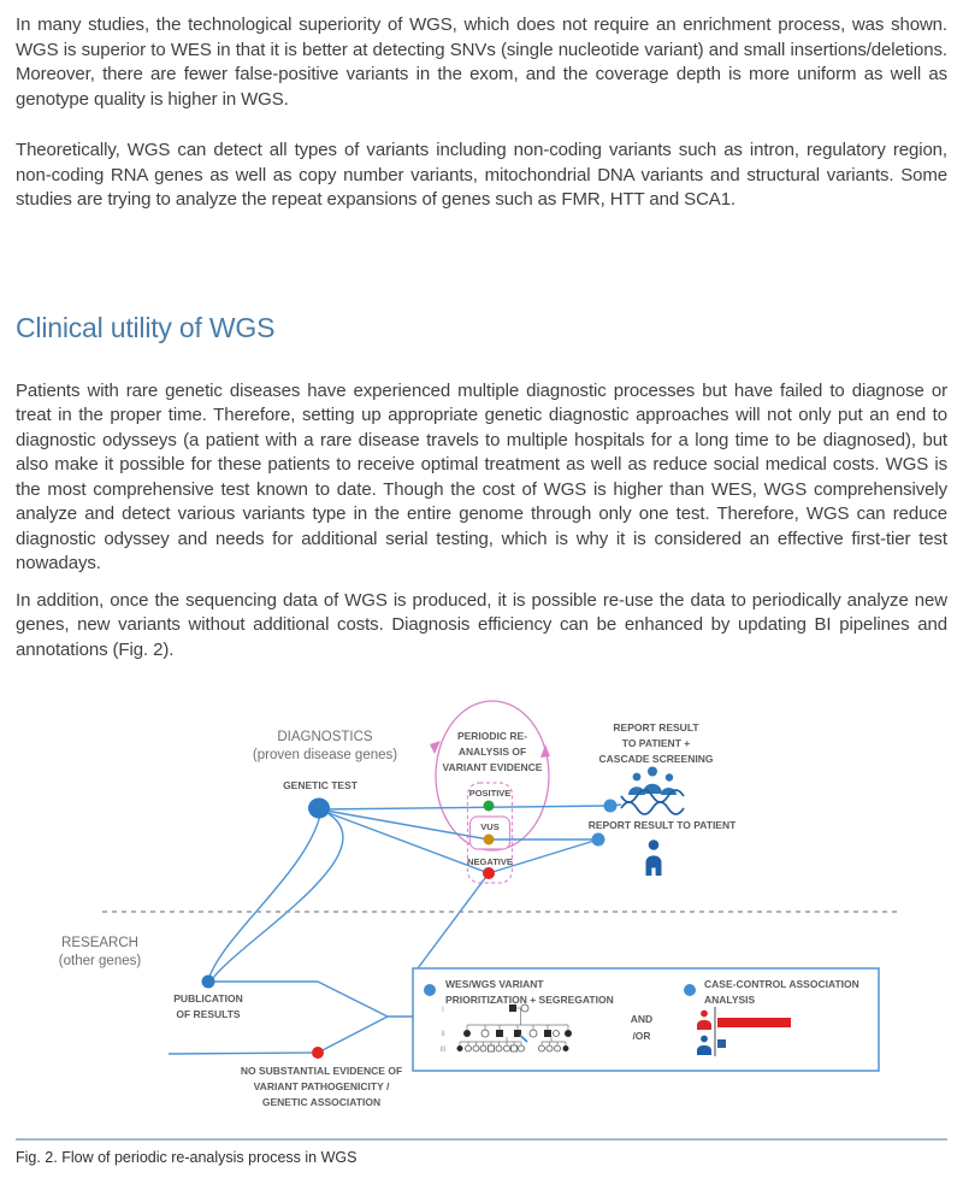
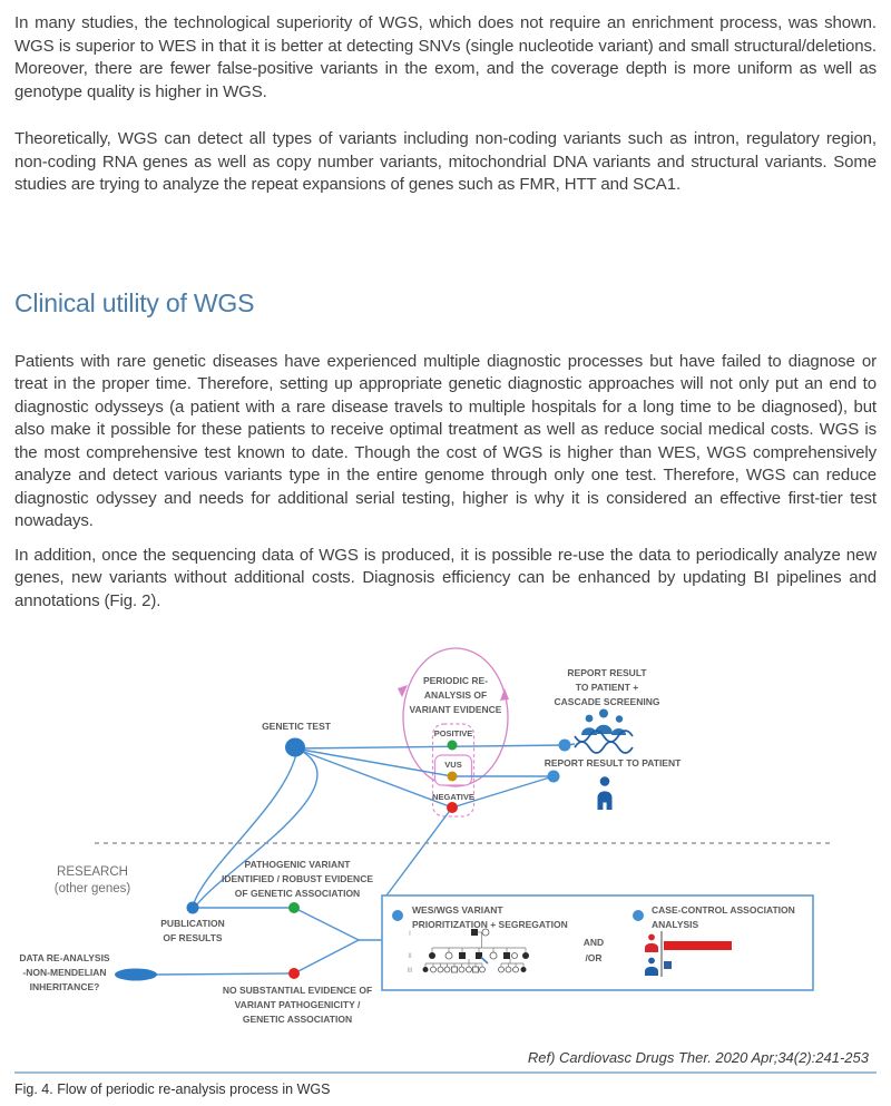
- In many studies, the technological superiority of WGS, which does not require an enrichment process, was shown. WGS is superior to WES in that it is better at detecting SNVs (single nucleotide variant) and small insertions/deletions. Moreover, there are fewer false-positive variants in the exom, and the coverage depth is more uniform as well as genotype quality is higher in WGS.
+ In many studies, the technological superiority of WGS, which does not require an enrichment process, was shown. WGS is superior to WES in that it is better at detecting SNVs (single nucleotide variant) and small structural/deletions. Moreover, there are fewer false-positive variants in the exom, and the coverage depth is more uniform as well as genotype quality is higher in WGS.
  Theoretically, WGS can detect all types of variants including non-coding variants such as intron, regulatory region, non-coding RNA genes as well as copy number variants, mitochondrial DNA variants and structural variants. Some studies are trying to analyze the repeat expansions of genes such as FMR, HTT and SCA1.
  Clinical utility of WGS
- Patients with rare genetic diseases have experienced multiple diagnostic processes but have failed to diagnose or treat in the proper time. Therefore, setting up appropriate genetic diagnostic approaches will not only put an end to diagnostic odysseys (a patient with a rare disease travels to multiple hospitals for a long time to be diagnosed), but also make it possible for these patients to receive optimal treatment as well as reduce social medical costs. WGS is the most comprehensive test known to date. Though the cost of WGS is higher than WES, WGS comprehensively analyze and detect various variants type in the entire genome through only one test. Therefore, WGS can reduce diagnostic odyssey and needs for additional serial testing, which is why it is considered an effective first-tier test nowadays.
+ Patients with rare genetic diseases have experienced multiple diagnostic processes but have failed to diagnose or treat in the proper time. Therefore, setting up appropriate genetic diagnostic approaches will not only put an end to diagnostic odysseys (a patient with a rare disease travels to multiple hospitals for a long time to be diagnosed), but also make it possible for these patients to receive optimal treatment as well as reduce social medical costs. WGS is the most comprehensive test known to date. Though the cost of WGS is higher than WES, WGS comprehensively analyze and detect various variants type in the entire genome through only one test. Therefore, WGS can reduce diagnostic odyssey and needs for additional serial testing, higher is why it is considered an effective first-tier test nowadays.
  In addition, once the sequencing data of WGS is produced, it is possible re-use the data to periodically analyze new genes, new variants without additional costs. Diagnosis efficiency can be enhanced by updating BI pipelines and annotations (Fig. 2).
- DIAGNOSTICS
- (proven disease genes)
  RESEARCH
  (other genes)
  PERIODIC RE-
  ANALYSIS OF
  VARIANT EVIDENCE
  GENETIC TEST
  POSITIVE
  VUS
  NEGATIVE
  REPORT RESULT
  TO PATIENT +
  CASCADE SCREENING
  REPORT RESULT TO PATIENT
+ PATHOGENIC VARIANT
+ IDENTIFIED / ROBUST EVIDENCE
+ OF GENETIC ASSOCIATION
  PUBLICATION
  OF RESULTS
+ DATA RE-ANALYSIS
+ -NON-MENDELIAN
+ INHERITANCE?
  NO SUBSTANTIAL EVIDENCE OF
  VARIANT PATHOGENICITY /
  GENETIC ASSOCIATION
  WES/WGS VARIANT
  PRIORITIZATION + SEGREGATION
  AND
  /OR
  CASE-CONTROL ASSOCIATION
  ANALYSIS
+ Ref) Cardiovasc Drugs Ther. 2020 Apr;34(2):241-253
- Fig. 2. Flow of periodic re-analysis process in WGS
+ Fig. 4. Flow of periodic re-analysis process in WGS
